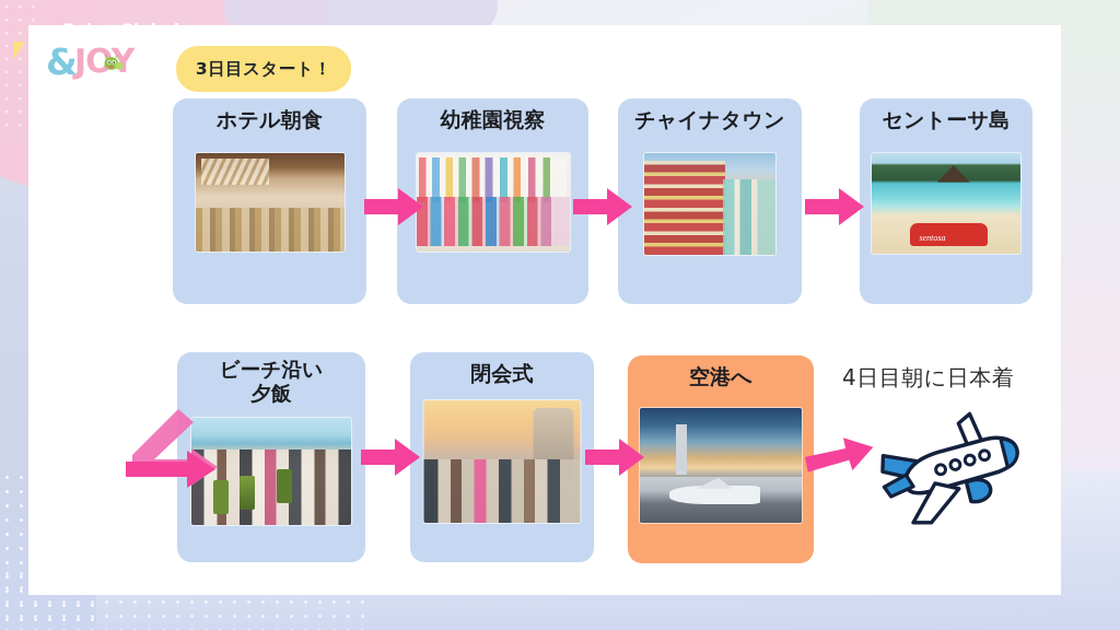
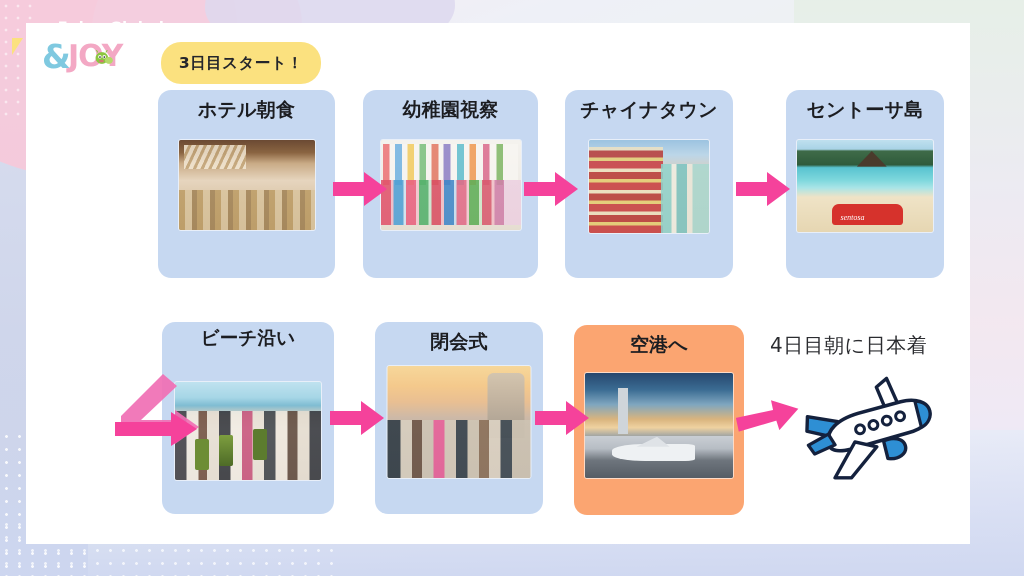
  Enjoy Global
  &
  JOY
  3日目スタート！
  ホテル朝食
  幼稚園視察
  チャイナタウン
  セントーサ島
  sentosa
  ビーチ沿い
- 夕飯
  閉会式
  空港へ
  4日目朝に日本着
